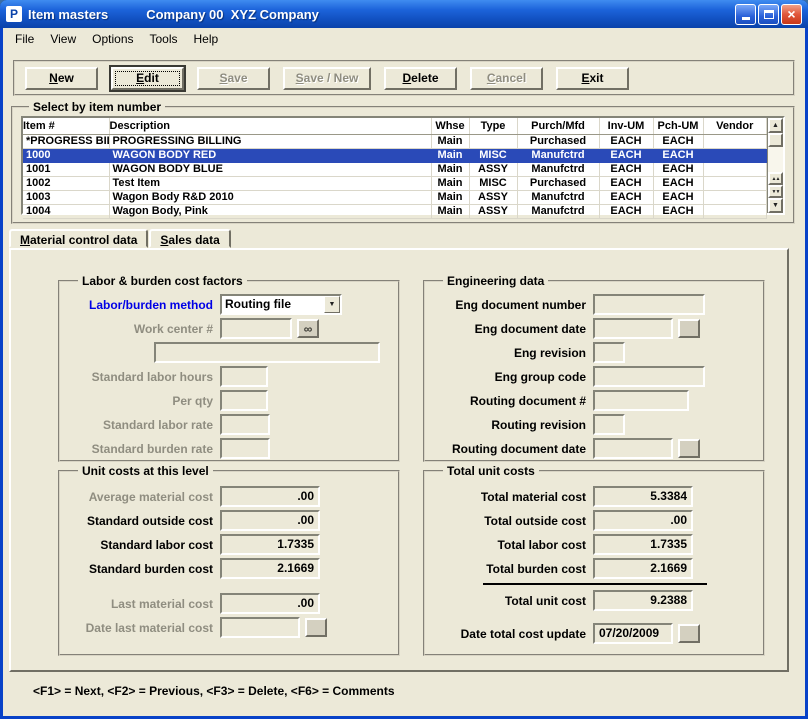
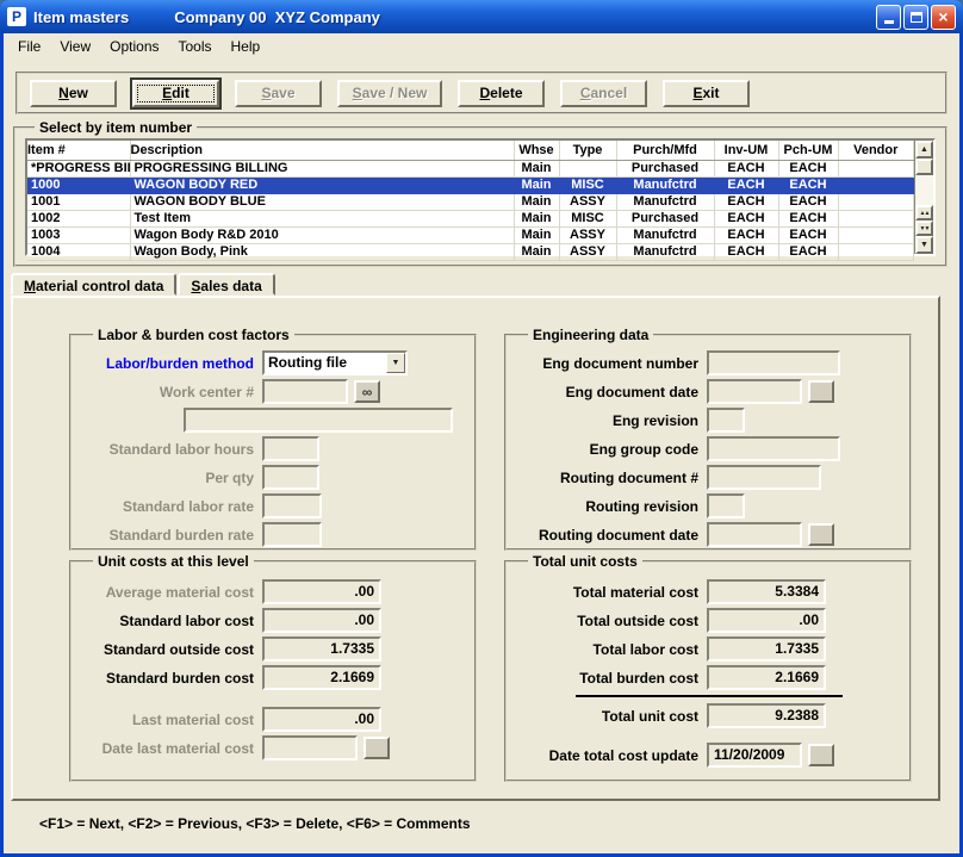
  P
  Item masters
  Company 00 XYZ Company
  ×
  File
  View
  Options
  Tools
  Help
  New
  Edit
  Save
  Save / New
  Delete
  Cancel
  Exit
  Select by item number
  Item #	Description	Whse	Type	Purch/Mfd	Inv-UM	Pch-UM	Vendor
  *PROGRESS BI	PROGRESSING BILLING	Main		Purchased	EACH	EACH
  1000	WAGON BODY RED	Main	MISC	Manufctrd	EACH	EACH
  1001	WAGON BODY BLUE	Main	ASSY	Manufctrd	EACH	EACH
  1002	Test Item	Main	MISC	Purchased	EACH	EACH
  1003	Wagon Body R&D 2010	Main	ASSY	Manufctrd	EACH	EACH
  1004	Wagon Body, Pink	Main	ASSY	Manufctrd	EACH	EACH
  Material control data
  Sales data
  Labor & burden cost factors
  Labor/burden method
  Routing file
  Work center #
  ∞
  Standard labor hours
  Per qty
  Standard labor rate
  Standard burden rate
  Engineering data
  Eng document number
  Eng document date
  Eng revision
  Eng group code
  Routing document #
  Routing revision
  Routing document date
  Unit costs at this level
  Average material cost
  .00
- Standard outside cost
+ Standard labor cost
  .00
- Standard labor cost
+ Standard outside cost
  1.7335
  Standard burden cost
  2.1669
  Last material cost
  .00
  Date last material cost
  Total unit costs
  Total material cost
  5.3384
  Total outside cost
  .00
  Total labor cost
  1.7335
  Total burden cost
  2.1669
  Total unit cost
  9.2388
  Date total cost update
- 07/20/2009
+ 11/20/2009
  <F1> = Next, <F2> = Previous, <F3> = Delete, <F6> = Comments
